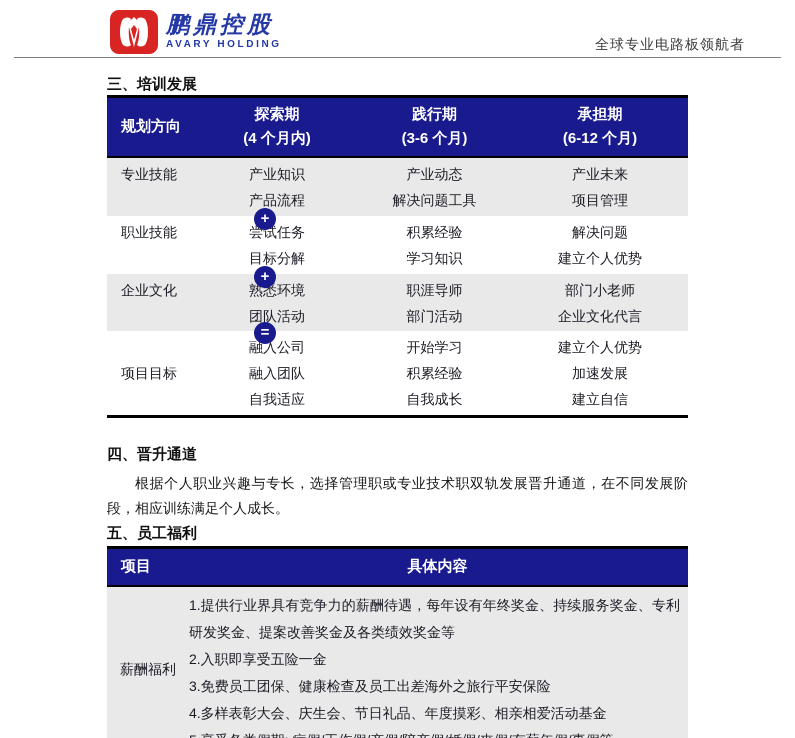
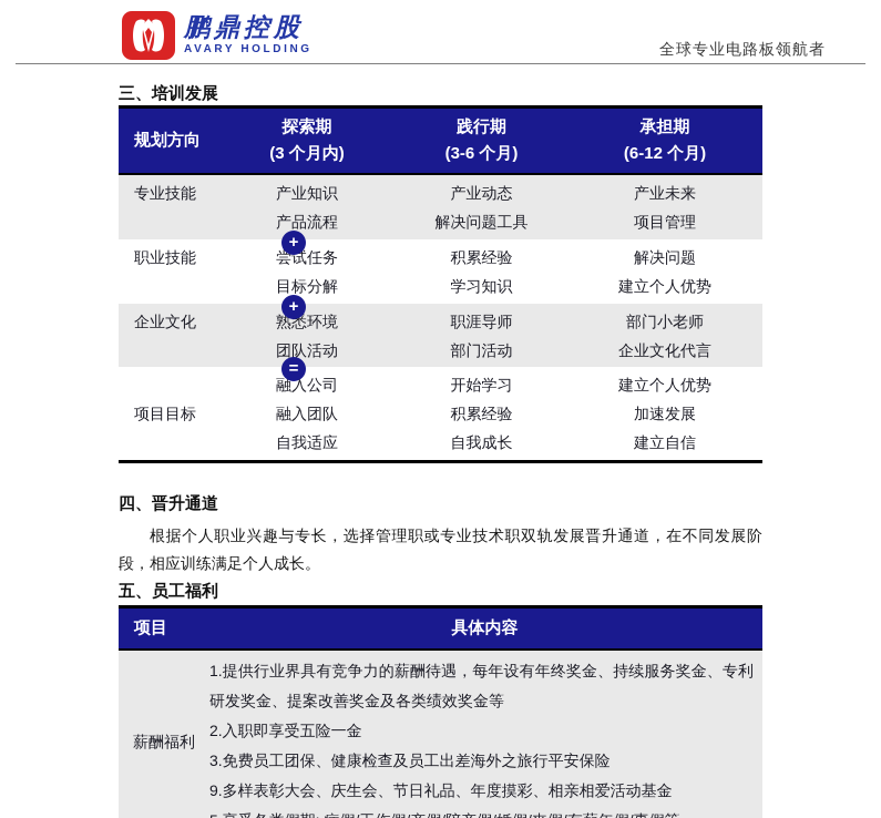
  鹏鼎控股
  AVARY HOLDING
  全球专业电路板领航者
  三、培训发展
  规划方向
  探索期
- (4 个月内)
+ (3 个月内)
  践行期
  (3-6 个月)
  承担期
  (6-12 个月)
  专业技能
  产业知识
  产品流程
  产业动态
  解决问题工具
  产业未来
  项目管理
  职业技能
  尝试任务
  目标分解
  积累经验
  学习知识
  解决问题
  建立个人优势
  企业文化
  熟悉环境
  团队活动
  职涯导师
  部门活动
  部门小老师
  企业文化代言
  项目目标
  融入公司
  融入团队
  自我适应
  开始学习
  积累经验
  自我成长
  建立个人优势
  加速发展
  建立自信
  +
  +
  =
  四、晋升通道
  根据个人职业兴趣与专长，选择管理职或专业技术职双轨发展晋升通道，在不同发展阶段，相应训练满足个人成长。
  五、员工福利
  项目
  具体内容
  薪酬福利
  1.提供行业界具有竞争力的薪酬待遇，每年设有年终奖金、持续服务奖金、专利研发奖金、提案改善奖金及各类绩效奖金等
  2.入职即享受五险一金
  3.免费员工团保、健康检查及员工出差海外之旅行平安保险
- 4.多样表彰大会、庆生会、节日礼品、年度摸彩、相亲相爱活动基金
+ 9.多样表彰大会、庆生会、节日礼品、年度摸彩、相亲相爱活动基金
